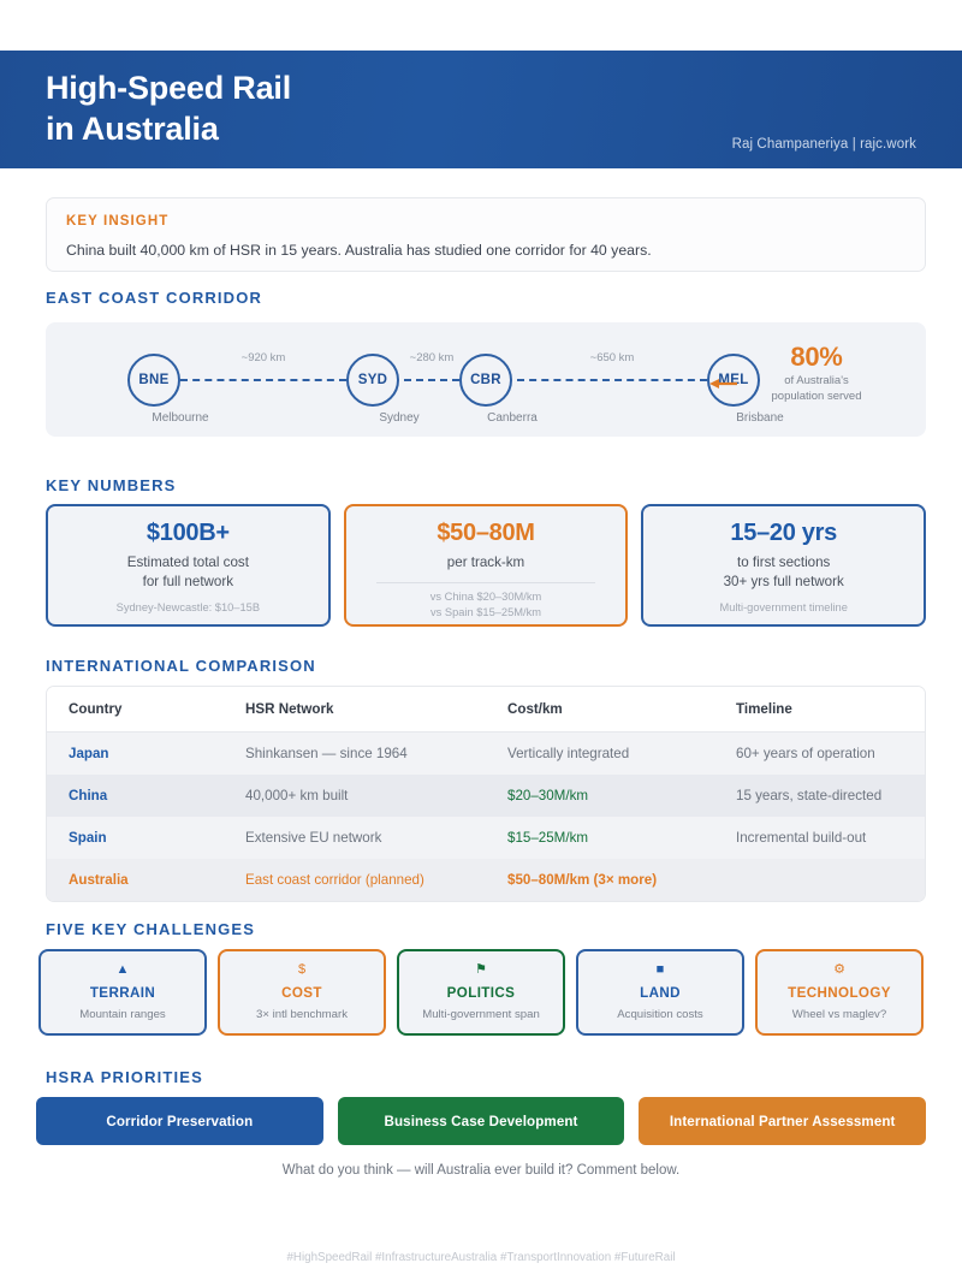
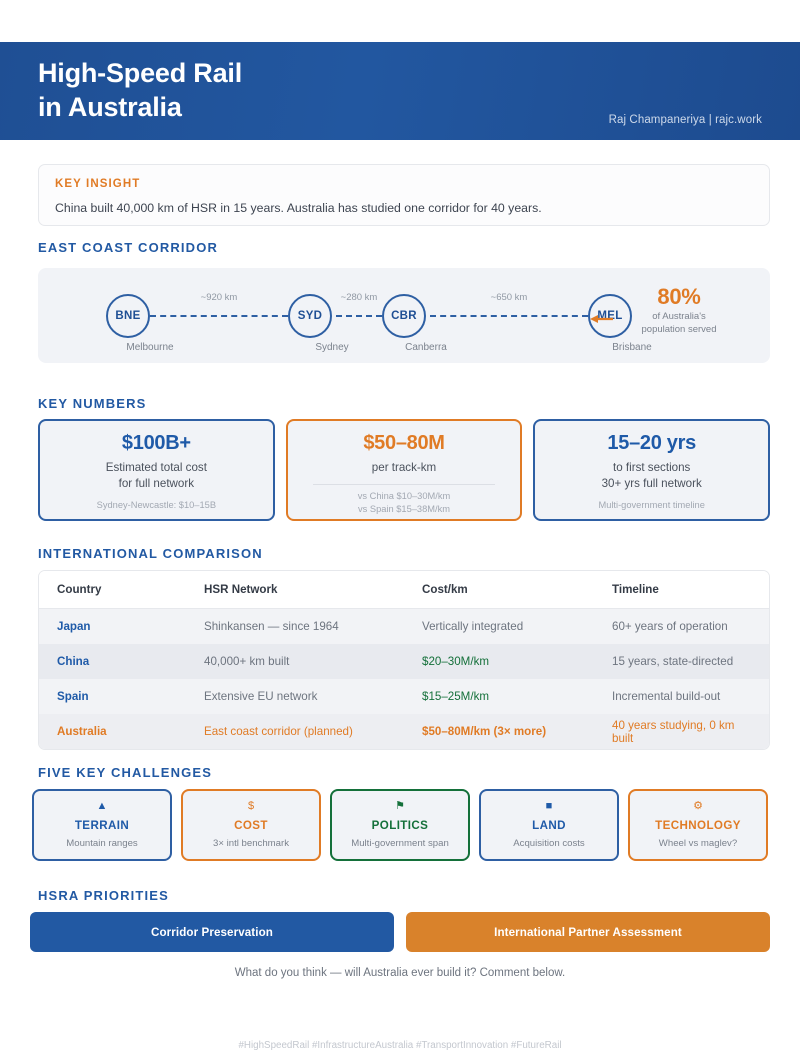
  High-Speed Rail
  in Australia
  Raj Champaneriya | rajc.work
  KEY INSIGHT
  China built 40,000 km of HSR in 15 years. Australia has studied one corridor for 40 years.
  EAST COAST CORRIDOR
  ~920 km
  ~280 km
  ~650 km
  BNE
  Melbourne
  SYD
  Sydney
  CBR
  Canberra
  MEL
  Brisbane
  80%
  of Australia's
  population served
  KEY NUMBERS
  $100B+
  Estimated total cost
  for full network
  Sydney-Newcastle: $10–15B
  $50–80M
  per track-km
- vs China $20–30M/km
+ vs China $10–30M/km
- vs Spain $15–25M/km
+ vs Spain $15–38M/km
  15–20 yrs
  to first sections
  30+ yrs full network
  Multi-government timeline
  INTERNATIONAL COMPARISON
  Country
  HSR Network
  Cost/km
  Timeline
  Japan
  Shinkansen — since 1964
  Vertically integrated
  60+ years of operation
  China
  40,000+ km built
  $20–30M/km
  15 years, state-directed
  Spain
  Extensive EU network
  $15–25M/km
  Incremental build-out
  Australia
  East coast corridor (planned)
  $50–80M/km (3× more)
+ 40 years studying, 0 km built
  FIVE KEY CHALLENGES
  ▲
  TERRAIN
  Mountain ranges
  $
  COST
  3× intl benchmark
  ⚑
  POLITICS
  Multi-government span
  ■
  LAND
  Acquisition costs
  ⚙
  TECHNOLOGY
  Wheel vs maglev?
  HSRA PRIORITIES
  Corridor Preservation
- Business Case Development
  International Partner Assessment
  What do you think — will Australia ever build it? Comment below.
  #HighSpeedRail #InfrastructureAustralia #TransportInnovation #FutureRail
